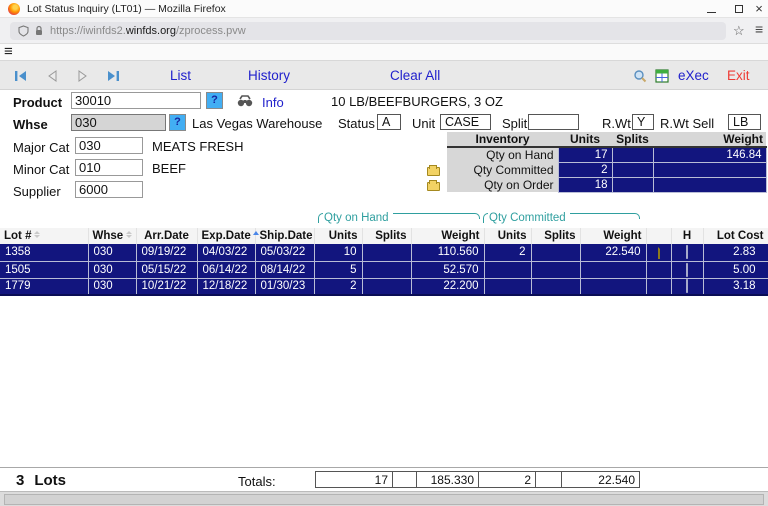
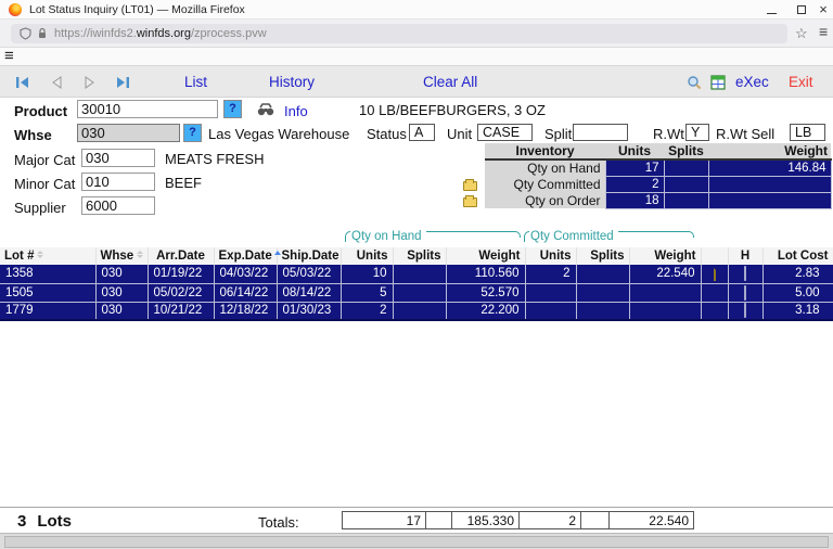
  Lot Status Inquiry (LT01) — Mozilla Firefox
  ×
  https://iwinfds2.winfds.org/zprocess.pvw
  ☆
  ≡
  ≡
  List
  History
  Clear All
  eXec
  Exit
  Product
  30010
  ?
  Info
  10 LB/BEEFBURGERS, 3 OZ
  Whse
  030
  ?
  Las Vegas Warehouse
  Major Cat
  030
  MEATS FRESH
  Minor Cat
  010
  BEEF
  Supplier
  6000
  Status
  A
  Unit
  CASE
  Split
  R.Wt
  Y
  R.Wt Sell
  LB
  Inventory	Units	Splits	Weight
  Qty on Hand	17		146.84
  Qty Committed	2
  Qty on Order	18
  Qty on Hand
  Qty Committed
  Lot #	Whse	Arr.Date	Exp.Date	Ship.Date	Units	Splits	Weight	Units	Splits	Weight		H	Lot Cost
- 1358	030	09/19/22	04/03/22	05/03/22	10		110.560	2		22.540			2.83
+ 1358	030	01/19/22	04/03/22	05/03/22	10		110.560	2		22.540			2.83
- 1505	030	05/15/22	06/14/22	08/14/22	5		52.570						5.00
+ 1505	030	05/02/22	06/14/22	08/14/22	5		52.570						5.00
  1779	030	10/21/22	12/18/22	01/30/23	2		22.200						3.18
  3 Lots
  Totals:
  17
  185.330
  2
  22.540
